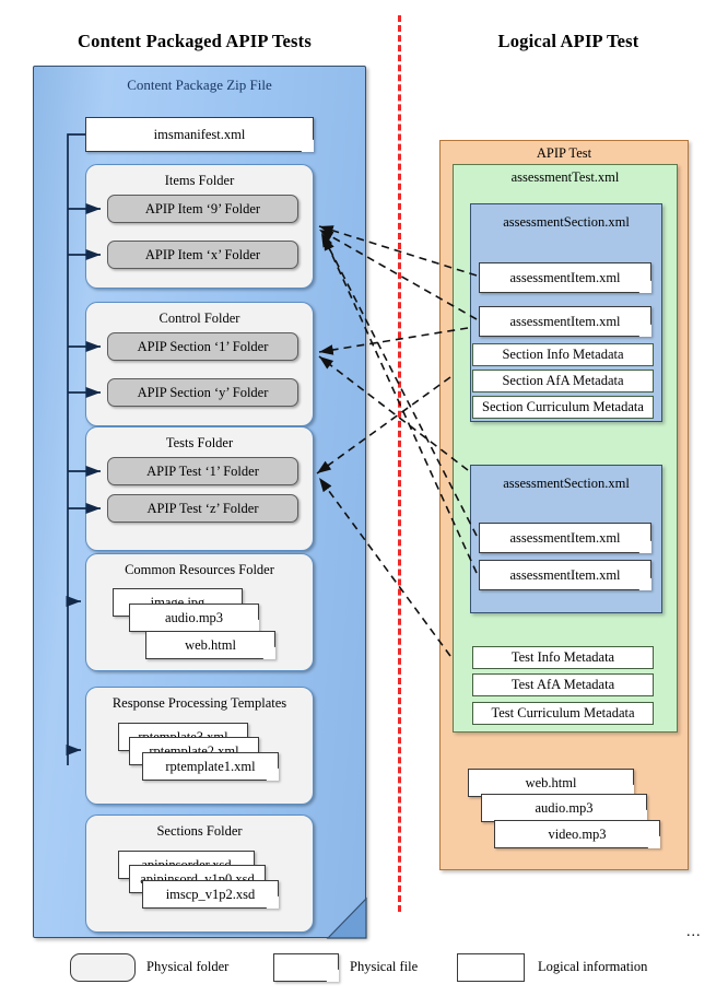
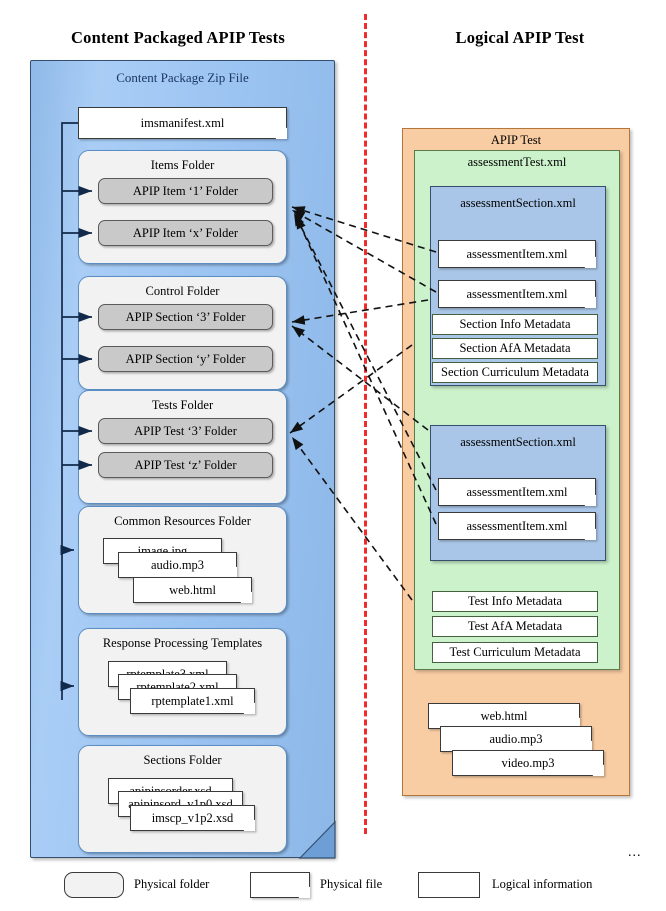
  Content Packaged APIP Tests
  Logical APIP Test
  Content Package Zip File
  imsmanifest.xml
  Items Folder
- APIP Item ‘9’ Folder
+ APIP Item ‘1’ Folder
  APIP Item ‘x’ Folder
  Control Folder
- APIP Section ‘1’ Folder
+ APIP Section ‘3’ Folder
  APIP Section ‘y’ Folder
  Tests Folder
- APIP Test ‘1’ Folder
+ APIP Test ‘3’ Folder
  APIP Test ‘z’ Folder
  Common Resources Folder
  image.jpg
  audio.mp3
  web.html
  Response Processing Templates
  rptemplate2.xml
  rptemplate1.xml
  Sections Folder
  apipinsord_v1p0.xsd
  imscp_v1p2.xsd
  APIP Test
  assessmentTest.xml
  assessmentSection.xml
  assessmentItem.xml
  assessmentItem.xml
  Section Info Metadata
  Section AfA Metadata
  Section Curriculum Metadata
  assessmentSection.xml
  assessmentItem.xml
  assessmentItem.xml
  Test Info Metadata
  Test AfA Metadata
  Test Curriculum Metadata
  web.html
  audio.mp3
  video.mp3
  ...
  Physical folder
  Physical file
  Logical information
